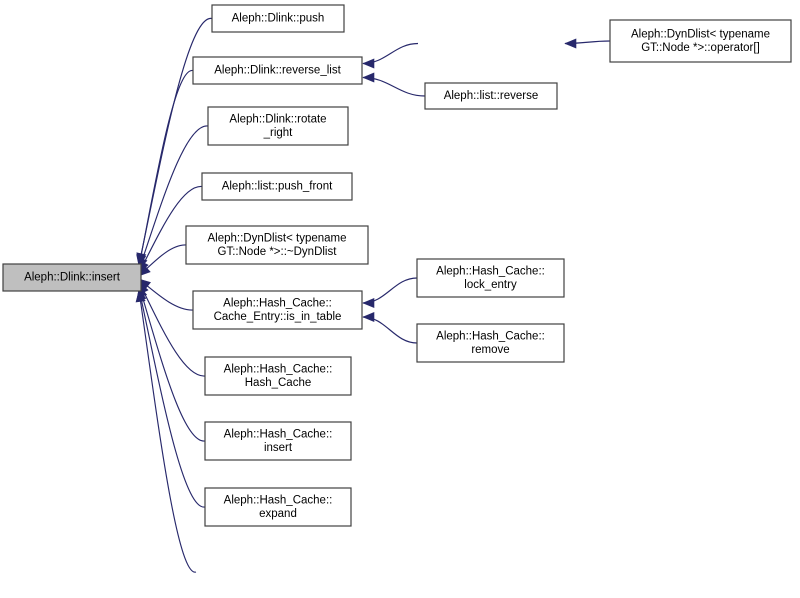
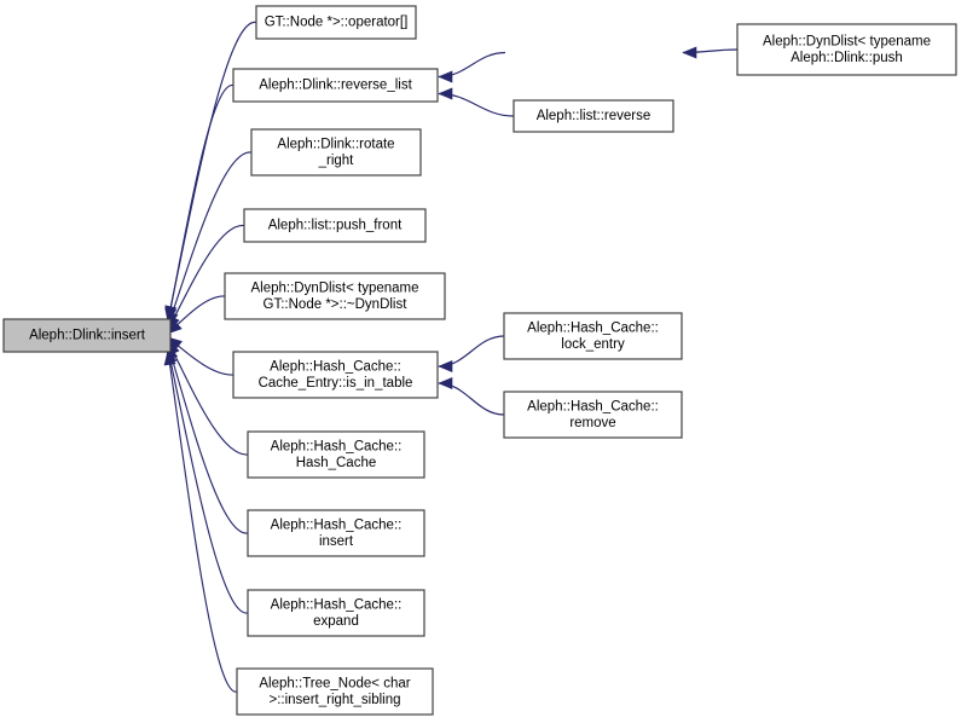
  Aleph::Dlink::insert
- Aleph::Dlink::push
+ GT::Node *>::operator[]
  Aleph::Dlink::reverse_list
  Aleph::Dlink::rotate
  _right
  Aleph::list::push_front
  Aleph::DynDlist< typename
  GT::Node *>::~DynDlist
  Aleph::Hash_Cache::
  Cache_Entry::is_in_table
  Aleph::Hash_Cache::
  Hash_Cache
  Aleph::Hash_Cache::
  insert
  Aleph::Hash_Cache::
  expand
+ Aleph::Tree_Node< char
+ >::insert_right_sibling
  Aleph::list::reverse
  Aleph::Hash_Cache::
  lock_entry
  Aleph::Hash_Cache::
  remove
  Aleph::DynDlist< typename
- GT::Node *>::operator[]
+ Aleph::Dlink::push
